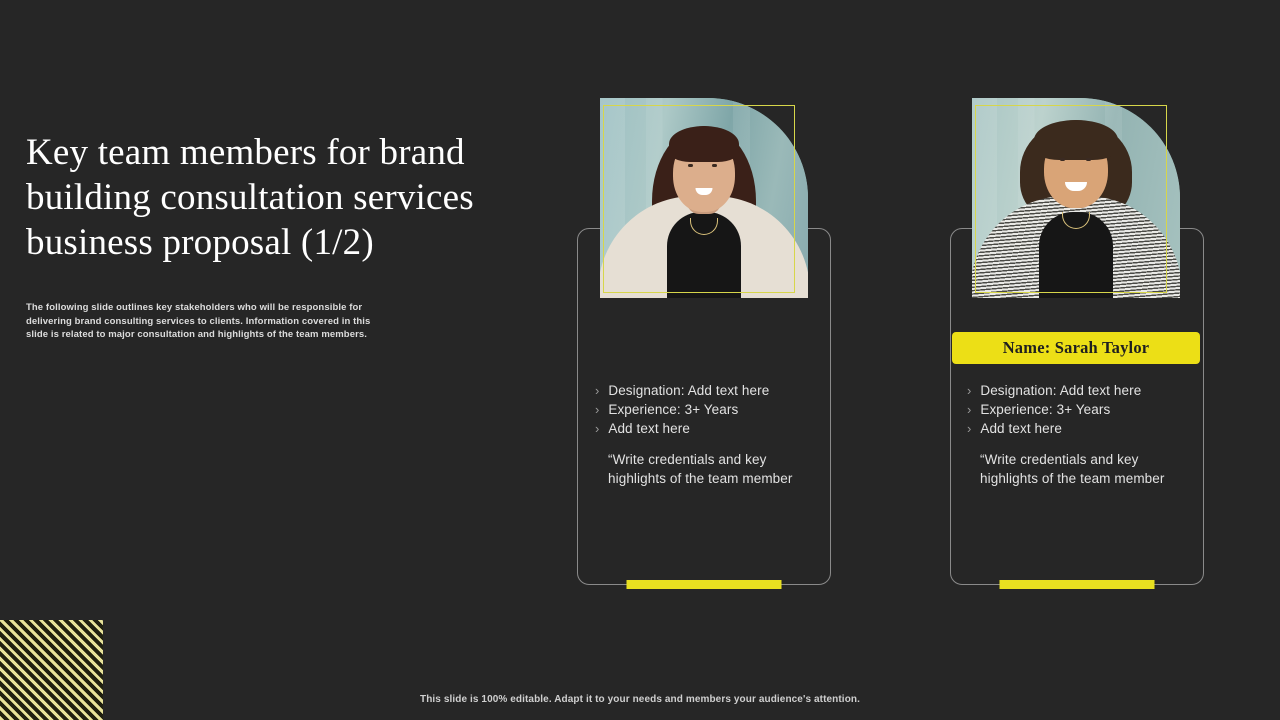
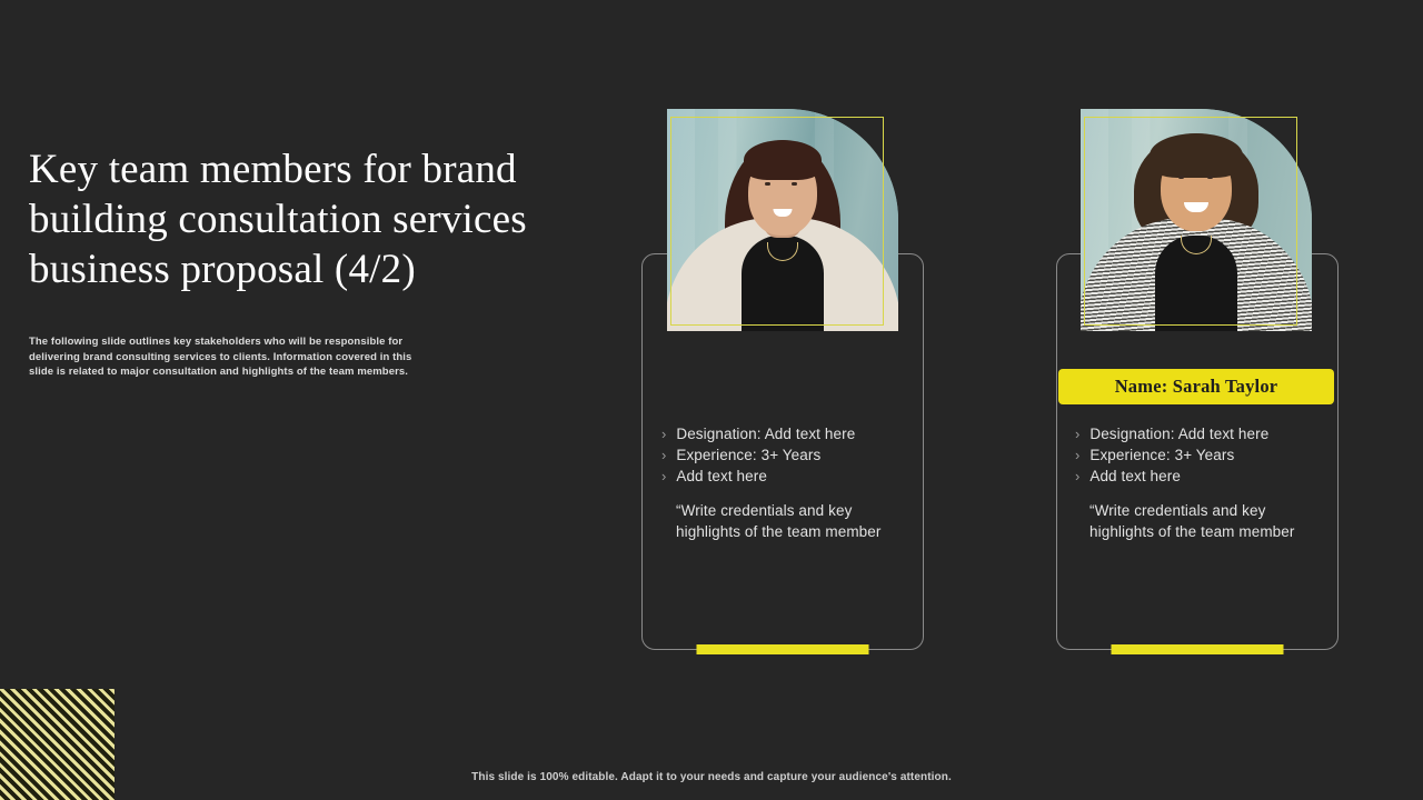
- Key team members for brand building consultation services business proposal (1/2)
+ Key team members for brand building consultation services business proposal (4/2)
  The following slide outlines key stakeholders who will be responsible for delivering brand consulting services to clients. Information covered in this slide is related to major consultation and highlights of the team members.
  ›
  Designation: Add text here
  ›
  Experience: 3+ Years
  ›
  Add text here
  “Write credentials and key highlights of the team member
  Name: Sarah Taylor
  ›
  Designation: Add text here
  ›
  Experience: 3+ Years
  ›
  Add text here
  “Write credentials and key highlights of the team member
- This slide is 100% editable. Adapt it to your needs and members your audience's attention.
+ This slide is 100% editable. Adapt it to your needs and capture your audience's attention.
